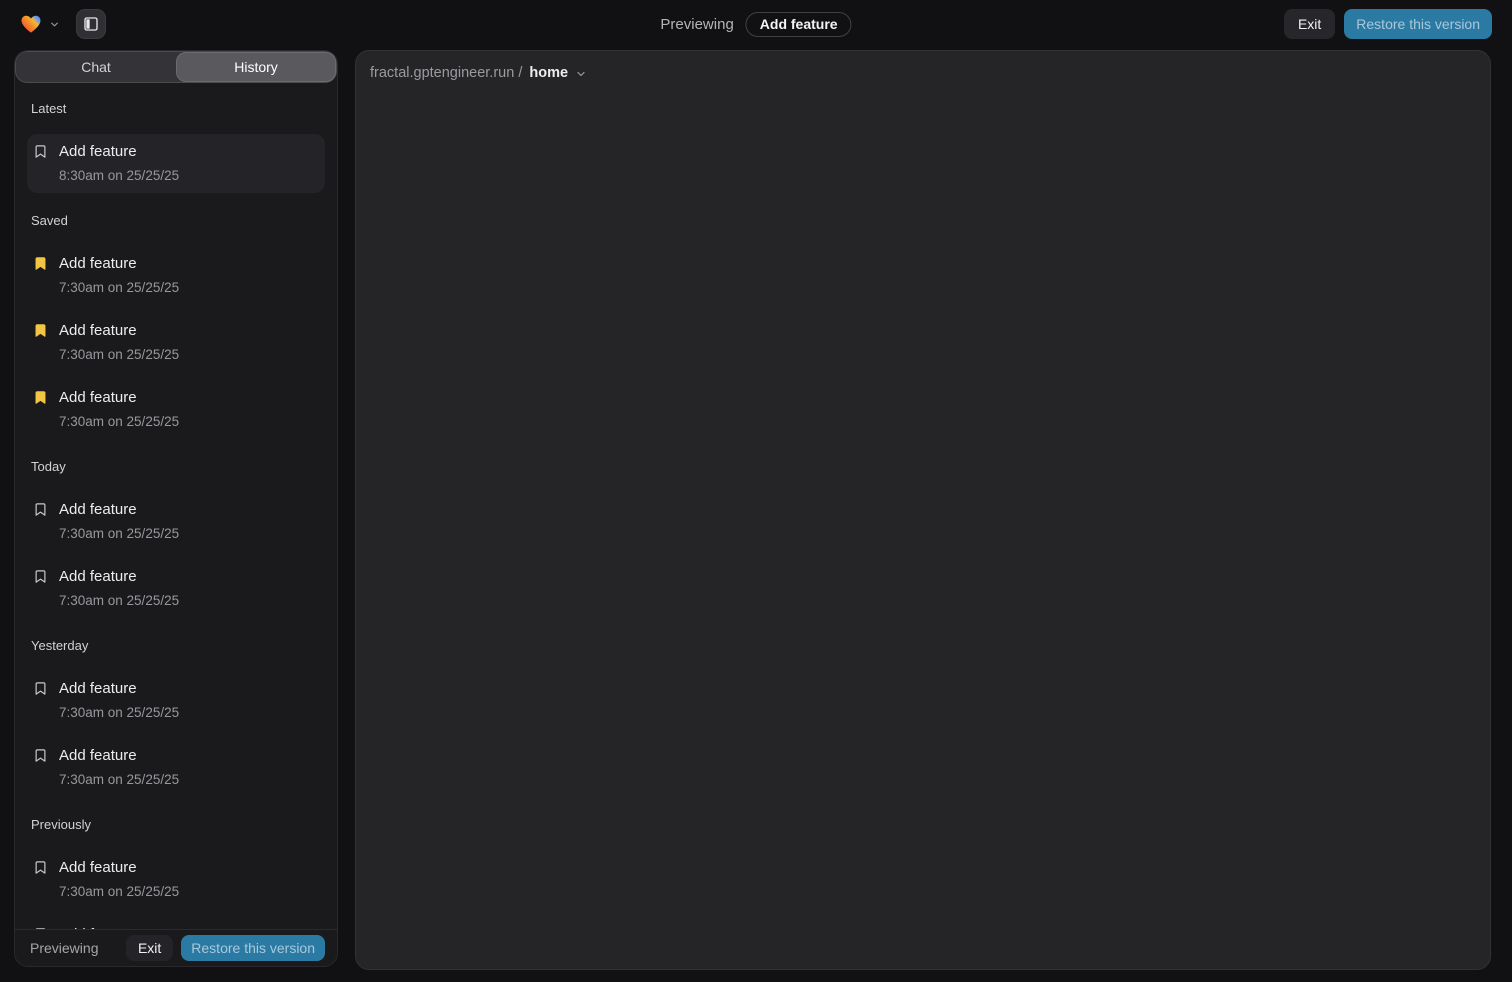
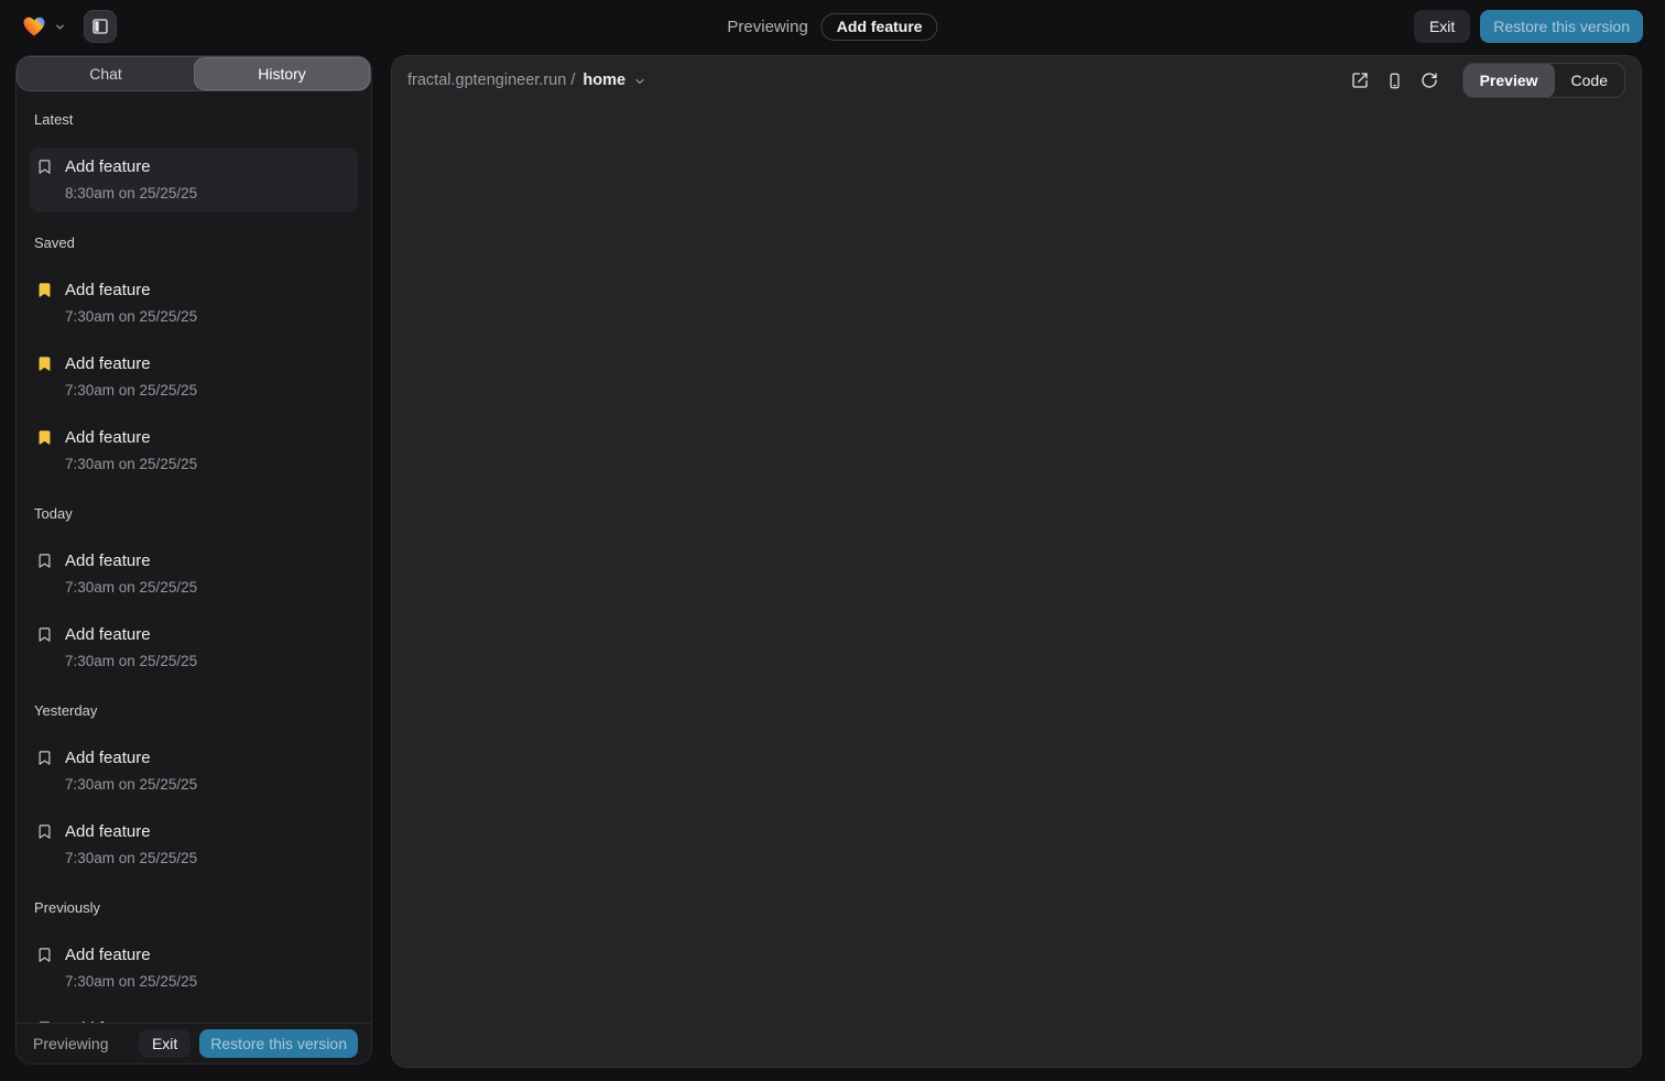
  Previewing
  Add feature
  Exit
  Restore this version
  Chat
  History
  Latest
  Add feature
  8:30am on 25/25/25
  Saved
  Add feature
  7:30am on 25/25/25
  Add feature
  7:30am on 25/25/25
  Add feature
  7:30am on 25/25/25
  Today
  Add feature
  7:30am on 25/25/25
  Add feature
  7:30am on 25/25/25
  Yesterday
  Add feature
  7:30am on 25/25/25
  Add feature
  7:30am on 25/25/25
  Previously
  Add feature
  7:30am on 25/25/25
  Previewing
  Exit
  Restore this version
  fractal.gptengineer.run /
  home
+ Preview
+ Code
